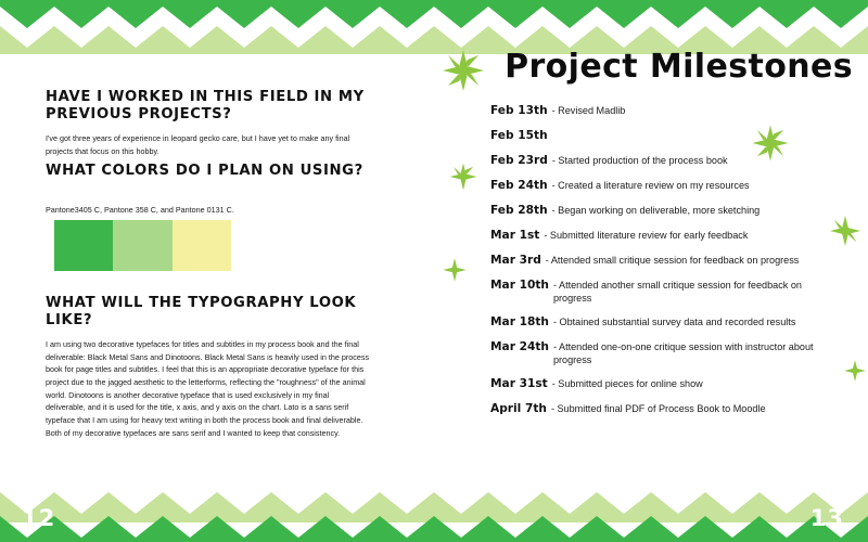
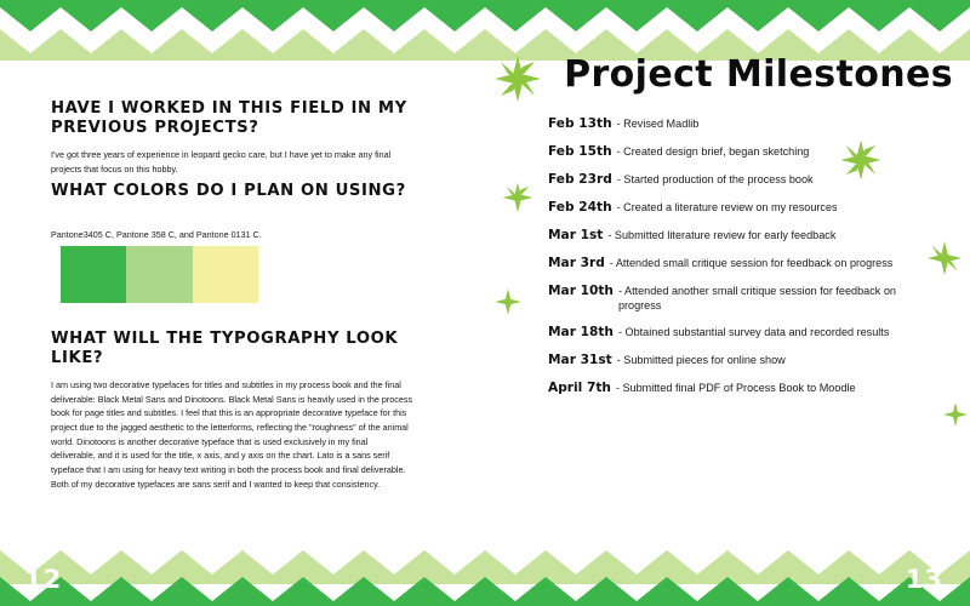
  HAVE I WORKED IN THIS FIELD IN MY PREVIOUS PROJECTS?
  I've got three years of experience in leopard gecko care, but I have yet to make any final projects that focus on this hobby.
  WHAT COLORS DO I PLAN ON USING?
  Pantone3405 C, Pantone 358 C, and Pantone 0131 C.
  WHAT WILL THE TYPOGRAPHY LOOK LIKE?
  I am using two decorative typefaces for titles and subtitles in my process book and the final deliverable: Black Metal Sans and Dinotoons. Black Metal Sans is heavily used in the process book for page titles and subtitles. I feel that this is an appropriate decorative typeface for this project due to the jagged aesthetic to the letterforms, reflecting the "roughness" of the animal world. Dinotoons is another decorative typeface that is used exclusively in my final deliverable, and it is used for the title, x axis, and y axis on the chart. Lato is a sans serif typeface that I am using for heavy text writing in both the process book and final deliverable. Both of my decorative typefaces are sans serif and I wanted to keep that consistency.
  12
  Project Milestones
  Feb 13th
  - Revised Madlib
  Feb 15th
+ - Created design brief, began sketching
  Feb 23rd
  - Started production of the process book
  Feb 24th
  - Created a literature review on my resources
- Feb 28th
- - Began working on deliverable, more sketching
  Mar 1st
  - Submitted literature review for early feedback
  Mar 3rd
  - Attended small critique session for feedback on progress
  Mar 10th
  - Attended another small critique session for feedback on progress
  Mar 18th
  - Obtained substantial survey data and recorded results
- Mar 24th
- - Attended one-on-one critique session with instructor about progress
  Mar 31st
  - Submitted pieces for online show
  April 7th
  - Submitted final PDF of Process Book to Moodle
  13
